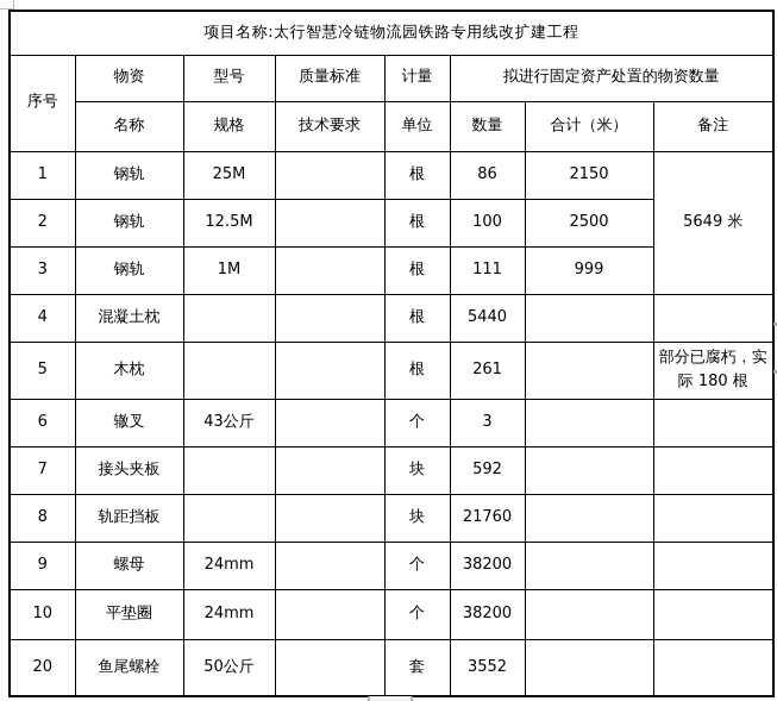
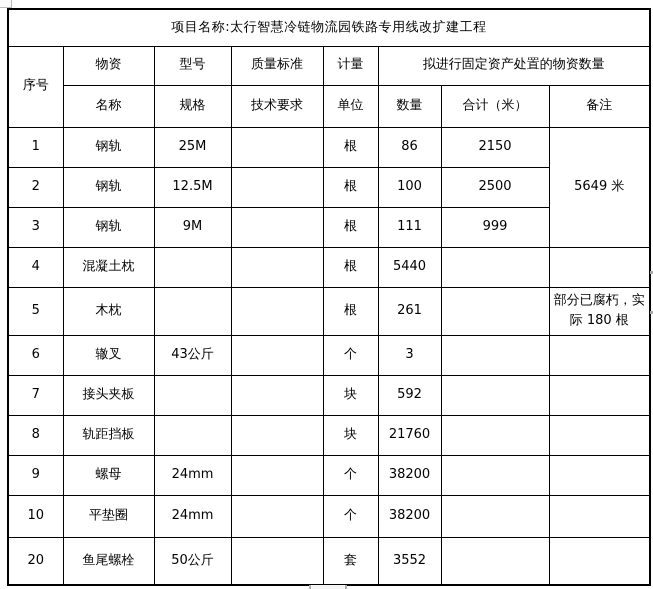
  项目名称:太行智慧冷链物流园铁路专用线改扩建工程
  序号	物资	型号	质量标准	计量	拟进行固定资产处置的物资数量
  名称	规格	技术要求	单位	数量	合计（米）	备注
  1	钢轨	25M		根	86	2150	5649 米
  2	钢轨	12.5M		根	100	2500
- 3	钢轨	1M		根	111	999
+ 3	钢轨	9M		根	111	999
  4	混凝土枕			根	5440
  5	木枕			根	261		部分已腐朽，实际 180 根
  6	辙叉	43公斤		个	3
  7	接头夹板			块	592
  8	轨距挡板			块	21760
  9	螺母	24mm		个	38200
  10	平垫圈	24mm		个	38200
  20	鱼尾螺栓	50公斤		套	3552
